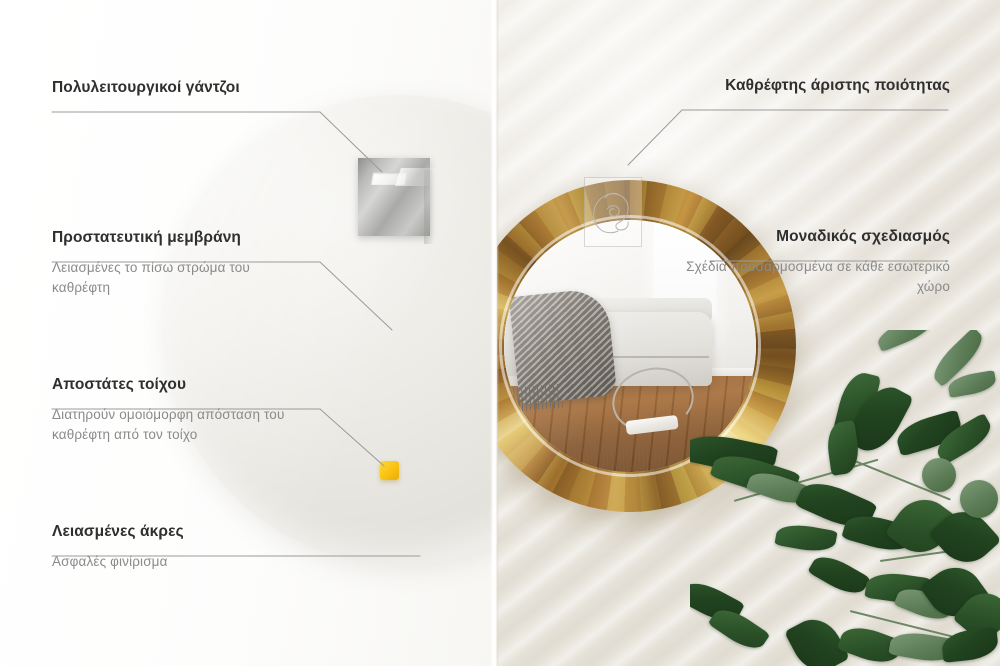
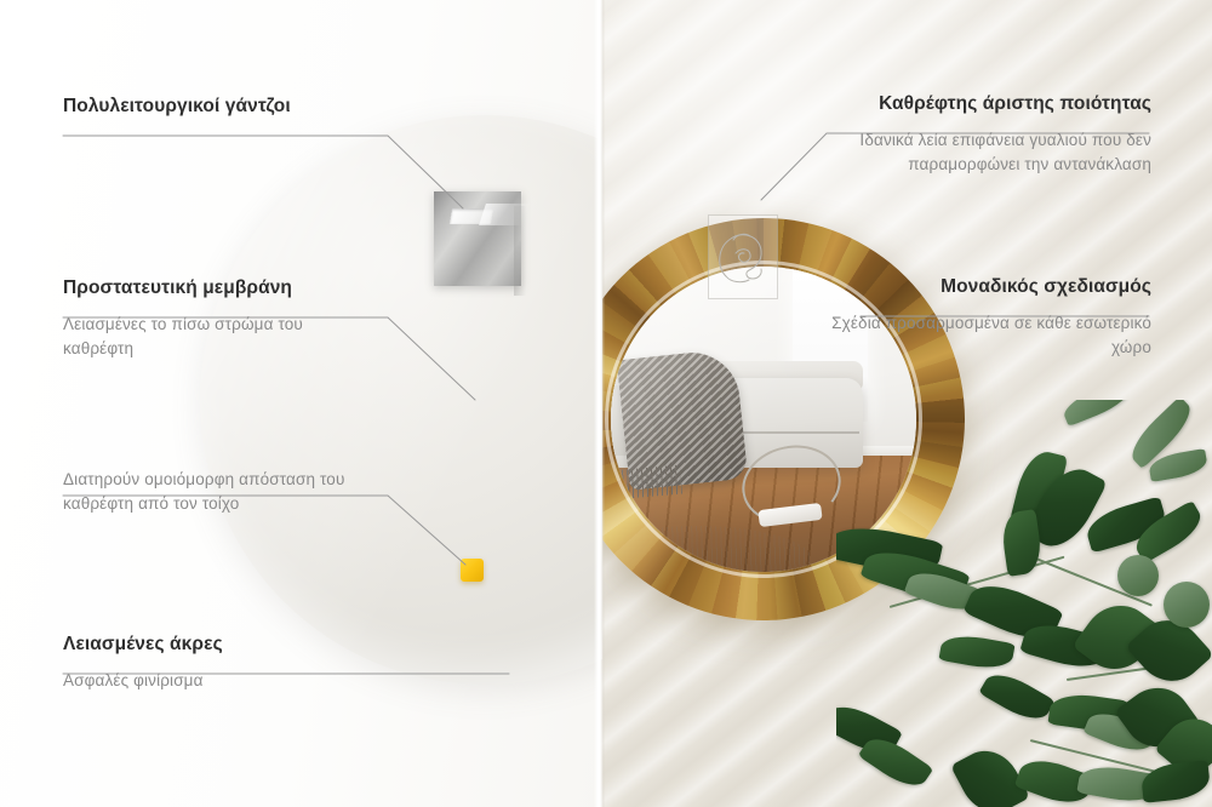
  Πολυλειτουργικοί γάντζοι
  Προστατευτική μεμβράνη
  Λειασμένες το πίσω στρώμα του καθρέφτη
- Αποστάτες τοίχου
  Διατηρούν ομοιόμορφη απόσταση του καθρέφτη από τον τοίχο
  Λειασμένες άκρες
  Ασφαλές φινίρισμα
  Καθρέφτης άριστης ποιότητας
+ Ιδανικά λεία επιφάνεια γυαλιού που δεν παραμορφώνει την αντανάκλαση
  Μοναδικός σχεδιασμός
  Σχέδια προσαρμοσμένα σε κάθε εσωτερικό χώρο
